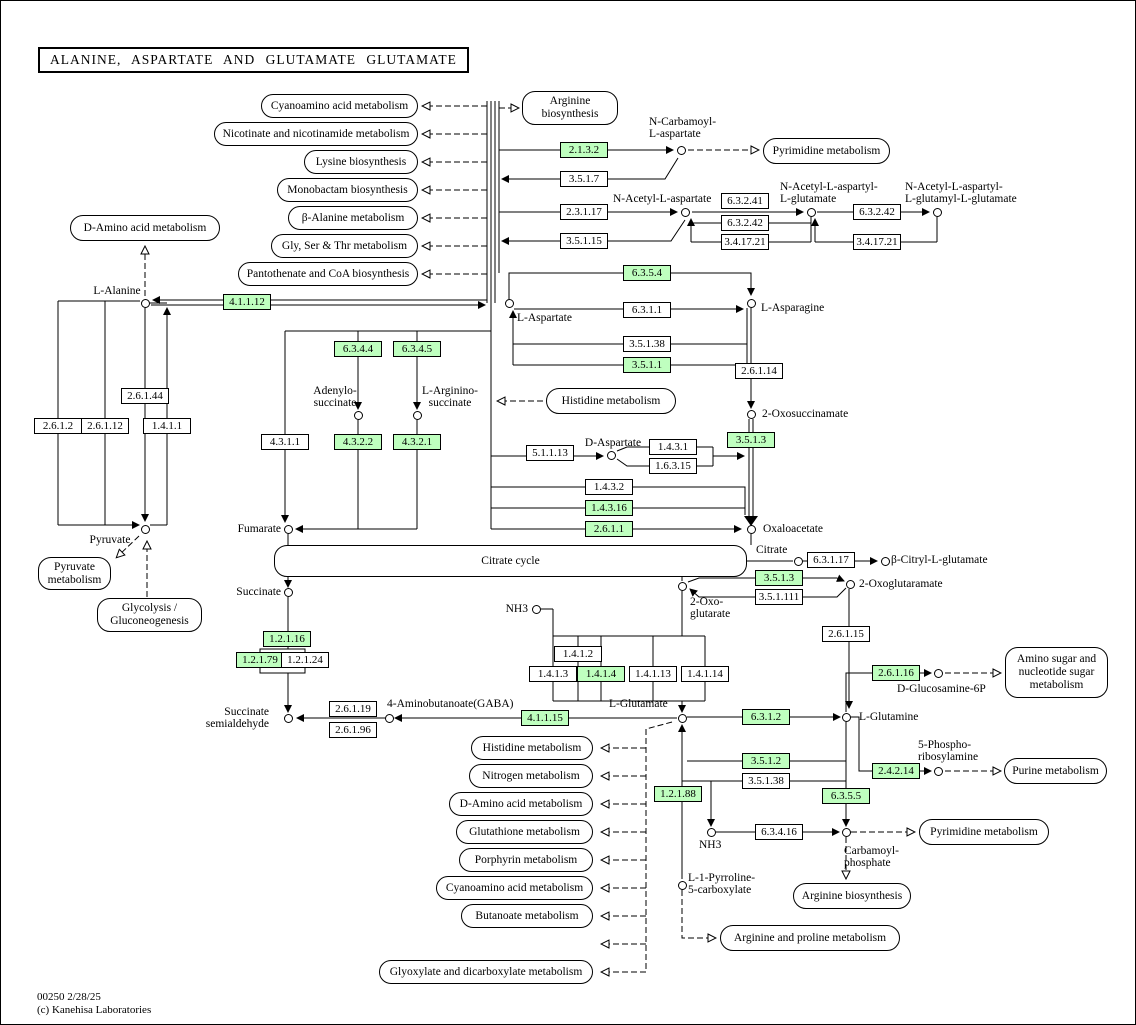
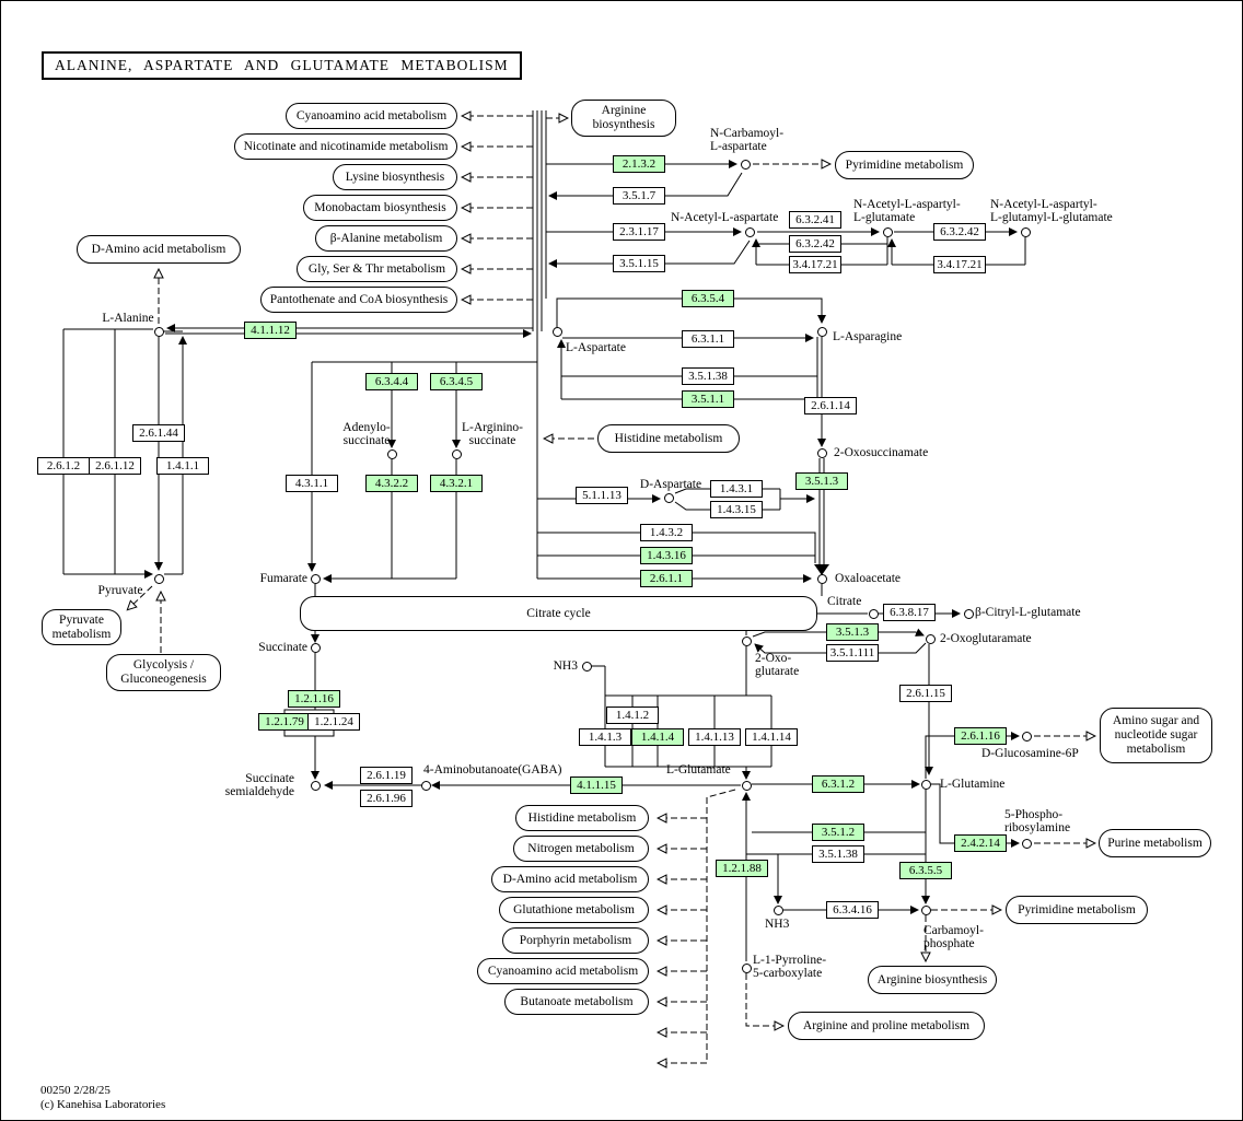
- ALANINE, ASPARTATE AND GLUTAMATE GLUTAMATE
+ ALANINE, ASPARTATE AND GLUTAMATE METABOLISM
  00250 2/28/25
  (c) Kanehisa Laboratories
  Cyanoamino acid metabolism
  Nicotinate and nicotinamide metabolism
  Lysine biosynthesis
  Monobactam biosynthesis
  β-Alanine metabolism
  Gly, Ser & Thr metabolism
  Pantothenate and CoA biosynthesis
  Arginine
  biosynthesis
  Pyrimidine metabolism
  D-Amino acid metabolism
  Histidine metabolism
  Citrate cycle
  Pyruvate
  metabolism
  Glycolysis /
  Gluconeogenesis
  Amino sugar and
  nucleotide sugar
  metabolism
  Purine metabolism
  Pyrimidine metabolism
  Arginine biosynthesis
  Arginine and proline metabolism
  Histidine metabolism
  Nitrogen metabolism
  D-Amino acid metabolism
  Glutathione metabolism
  Porphyrin metabolism
  Cyanoamino acid metabolism
  Butanoate metabolism
- Glyoxylate and dicarboxylate metabolism
  2.1.3.2
  3.5.1.7
  2.3.1.17
  3.5.1.15
  6.3.2.41
  6.3.2.42
  3.4.17.21
  6.3.2.42
  3.4.17.21
  6.3.5.4
  6.3.1.1
  3.5.1.38
  3.5.1.1
  4.1.1.12
  6.3.4.4
  6.3.4.5
  2.6.1.44
  2.6.1.2
  2.6.1.12
  1.4.1.1
  4.3.1.1
  4.3.2.2
  4.3.2.1
  2.6.1.14
  5.1.1.13
  1.4.3.1
- 1.6.3.15
+ 1.4.3.15
  3.5.1.3
  1.4.3.2
  1.4.3.16
  2.6.1.1
- 6.3.1.17
+ 6.3.8.17
  3.5.1.3
  3.5.1.111
  2.6.1.15
  1.2.1.16
  1.2.1.79
  1.2.1.24
  1.4.1.2
  1.4.1.3
  1.4.1.4
  1.4.1.13
  1.4.1.14
  2.6.1.19
  2.6.1.96
  4.1.1.15
  6.3.1.2
  2.6.1.16
  3.5.1.2
  3.5.1.38
  2.4.2.14
  1.2.1.88
  6.3.5.5
  6.3.4.16
  L-Alanine
  Pyruvate
  N-Carbamoyl-
  L-aspartate
  N-Acetyl-L-aspartate
  N-Acetyl-L-aspartyl-
  L-glutamate
  N-Acetyl-L-aspartyl-
  L-glutamyl-L-glutamate
  L-Aspartate
  L-Asparagine
  Adenylo-
  succinate
  L-Arginino-
  succinate
  2-Oxosuccinamate
  D-Aspartate
  Fumarate
  Oxaloacetate
  Citrate
  β-Citryl-L-glutamate
  Succinate
  NH3
  2-Oxo-
  glutarate
  2-Oxoglutaramate
  Succinate
  semialdehyde
  4-Aminobutanoate(GABA)
  L-Glutamate
  D-Glucosamine-6P
  L-Glutamine
  5-Phospho-
  ribosylamine
  NH3
  Carbamoyl-
  phosphate
  L-1-Pyrroline-
  5-carboxylate
